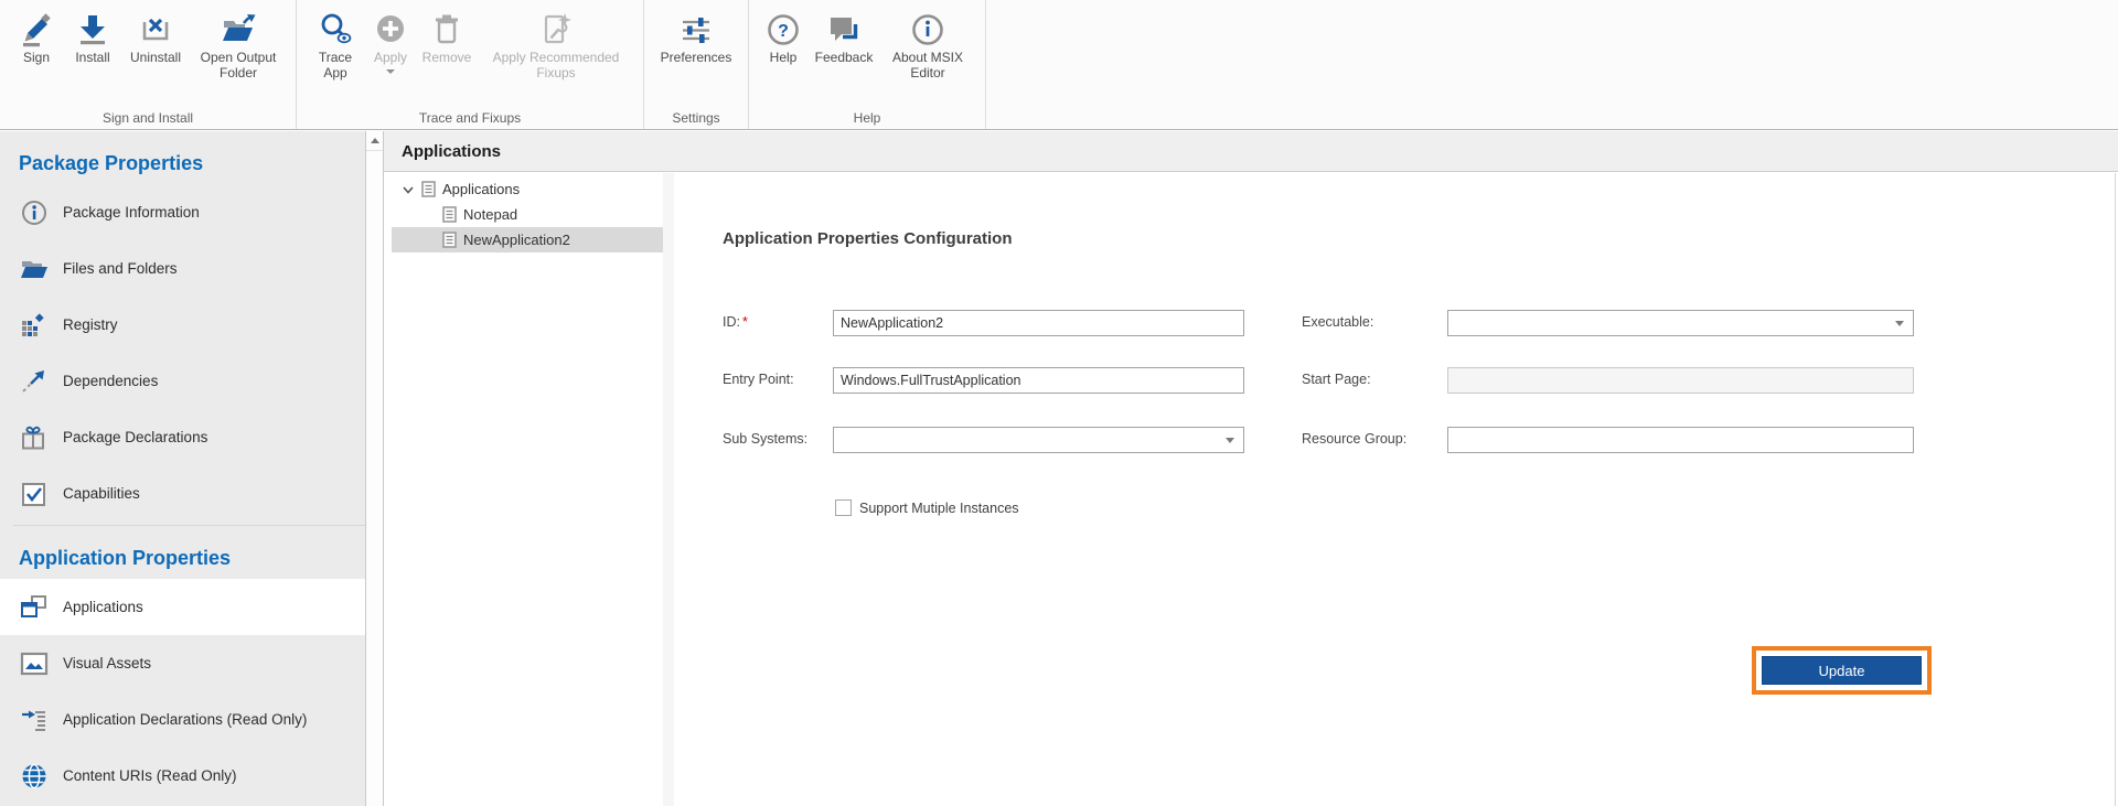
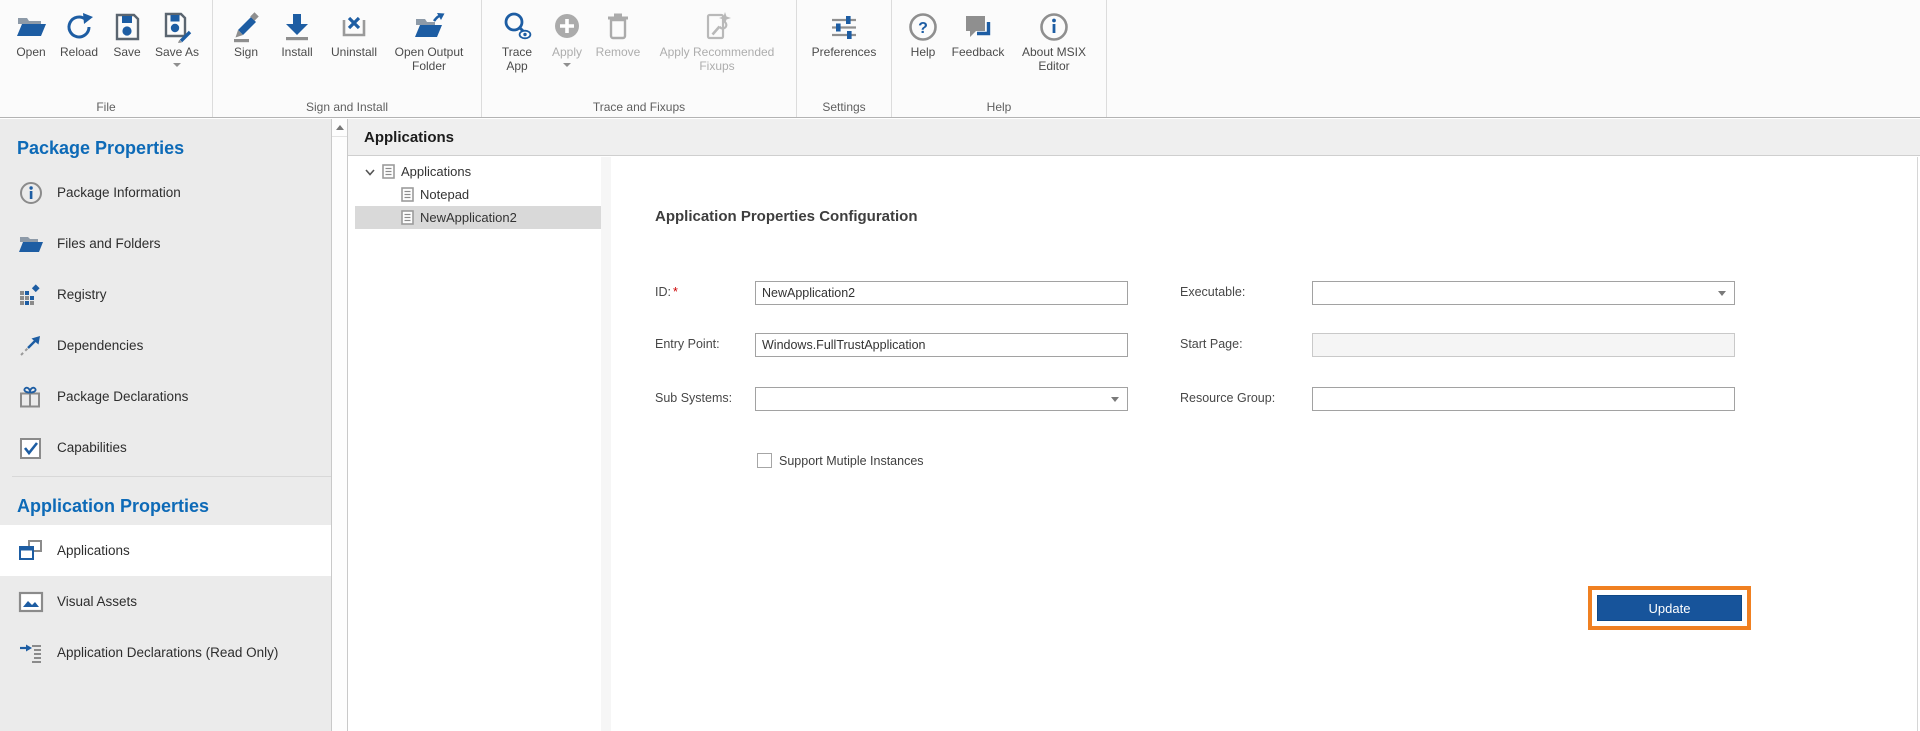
+ Open
+ Reload
+ Save
+ Save As
+ File
  Sign
  Install
  Uninstall
  Open Output Folder
  Sign and Install
  Trace App
  Apply
  Remove
  Apply Recommended Fixups
  Trace and Fixups
  Preferences
  Settings
  ?
  Help
  Feedback
  About MSIX Editor
  Help
  Package Properties
  Package Information
  Files and Folders
  Registry
  Dependencies
  Package Declarations
  Capabilities
  Application Properties
  Applications
  Visual Assets
  Application Declarations (Read Only)
- Content URIs (Read Only)
  Applications
  Applications
  Notepad
  NewApplication2
  Application Properties Configuration
  ID: *
  NewApplication2
  Executable:
  Entry Point:
  Windows.FullTrustApplication
  Start Page:
  Sub Systems:
  Resource Group:
  Support Mutiple Instances
  Update
